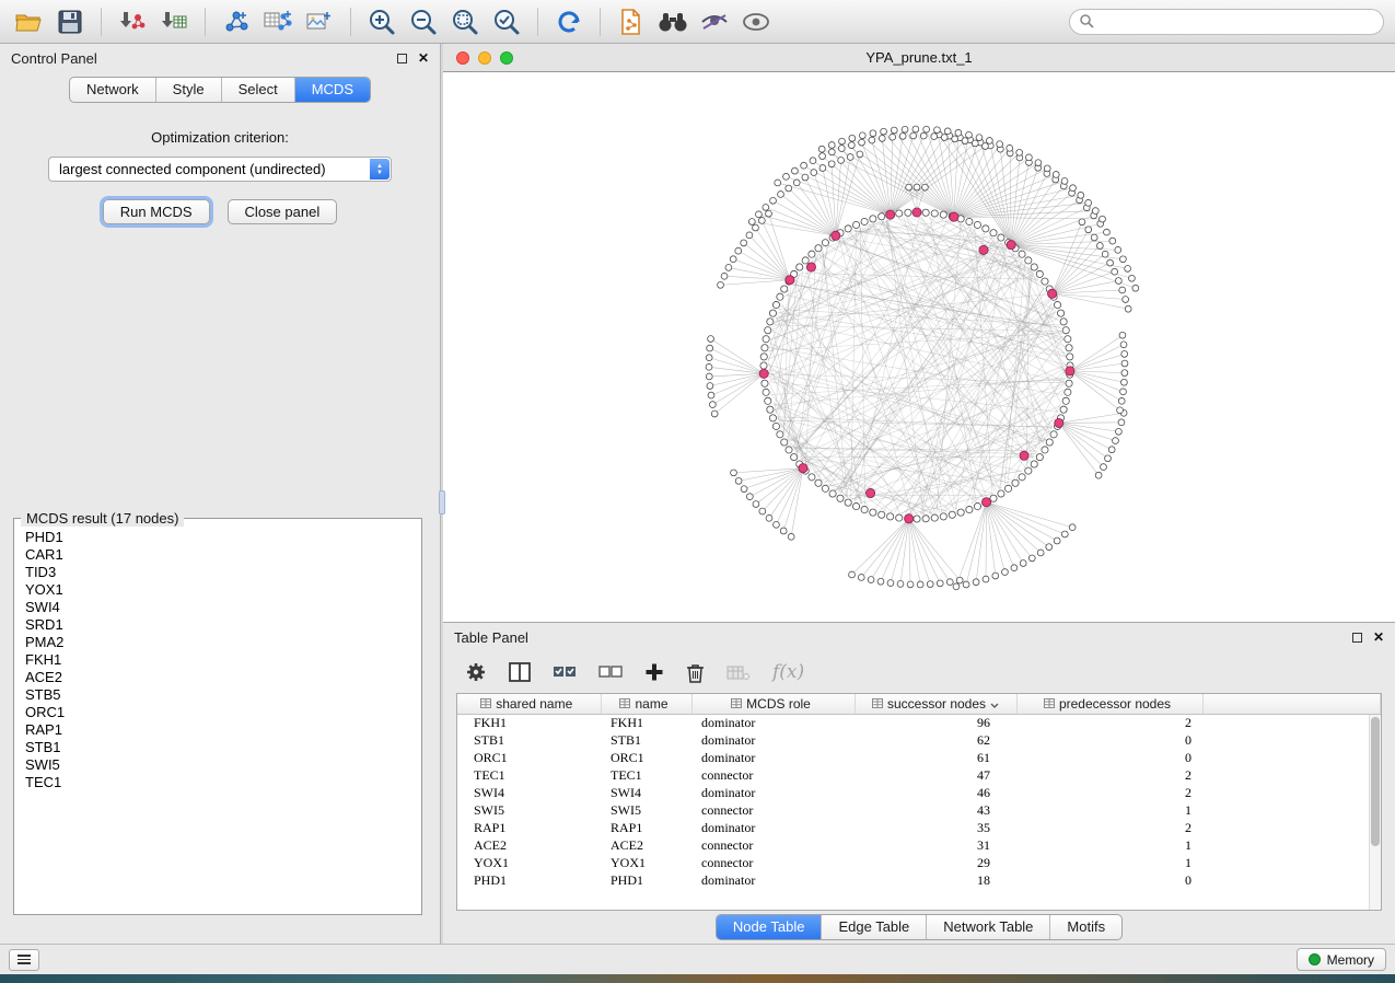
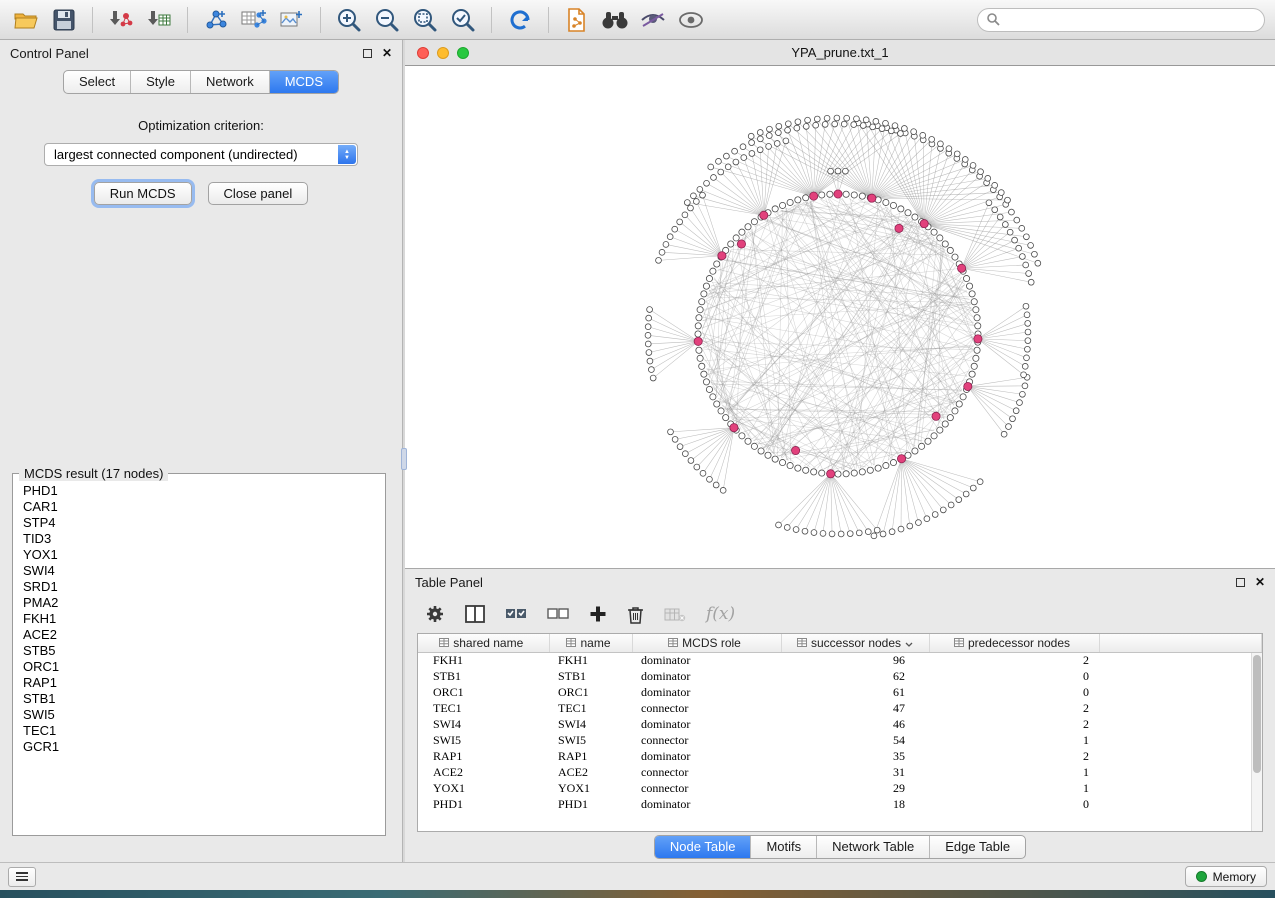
  Control Panel
  ✕
- Network
+ Select
  Style
- Select
+ Network
  MCDS
  Optimization criterion:
  largest connected component (undirected)
  Run MCDS
  Close panel
  MCDS result (17 nodes)
  PHD1
  CAR1
+ STP4
  TID3
  YOX1
  SWI4
  SRD1
  PMA2
  FKH1
  ACE2
  STB5
  ORC1
  RAP1
  STB1
  SWI5
  TEC1
+ GCR1
  YPA_prune.txt_1
  Table Panel
  ✕
  f(x)
  shared name	name	MCDS role	successor nodes	predecessor nodes
  FKH1	FKH1	dominator	96	2
  STB1	STB1	dominator	62	0
  ORC1	ORC1	dominator	61	0
  TEC1	TEC1	connector	47	2
  SWI4	SWI4	dominator	46	2
- SWI5	SWI5	connector	43	1
+ SWI5	SWI5	connector	54	1
  RAP1	RAP1	dominator	35	2
  ACE2	ACE2	connector	31	1
  YOX1	YOX1	connector	29	1
  PHD1	PHD1	dominator	18	0
  Node Table
- Edge Table
+ Motifs
  Network Table
- Motifs
+ Edge Table
  Memory
